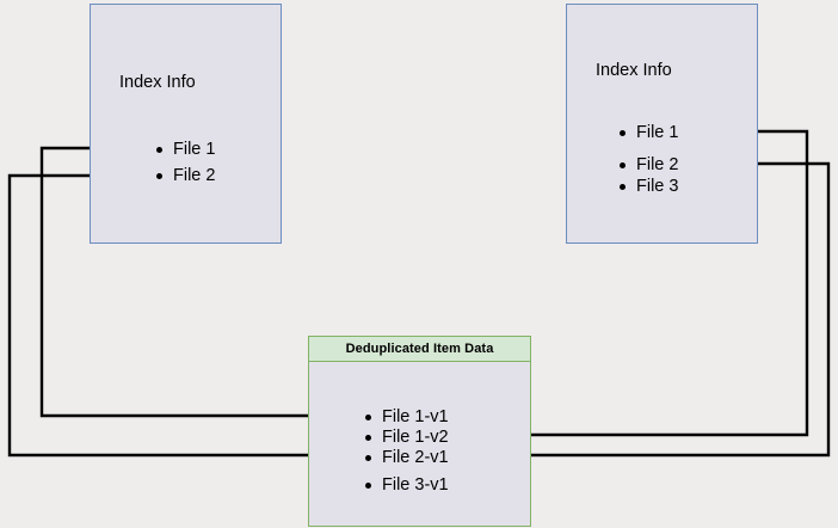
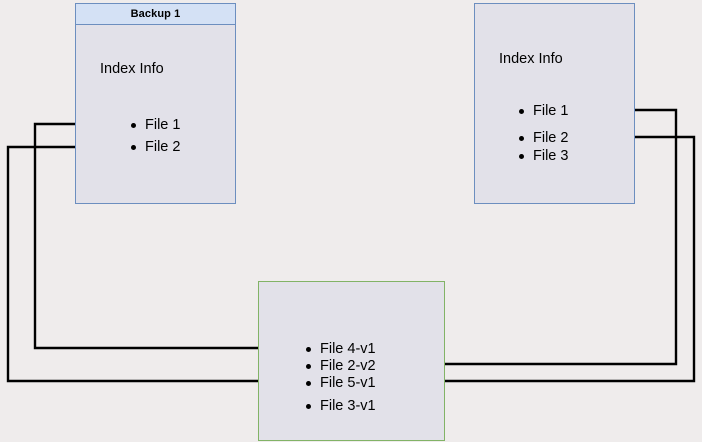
+ Backup 1
  Index Info
  File 1
  File 2
  Index Info
  File 1
  File 2
  File 3
- Deduplicated Item Data
- File 1-v1
+ File 4-v1
- File 1-v2
+ File 2-v2
- File 2-v1
+ File 5-v1
  File 3-v1
